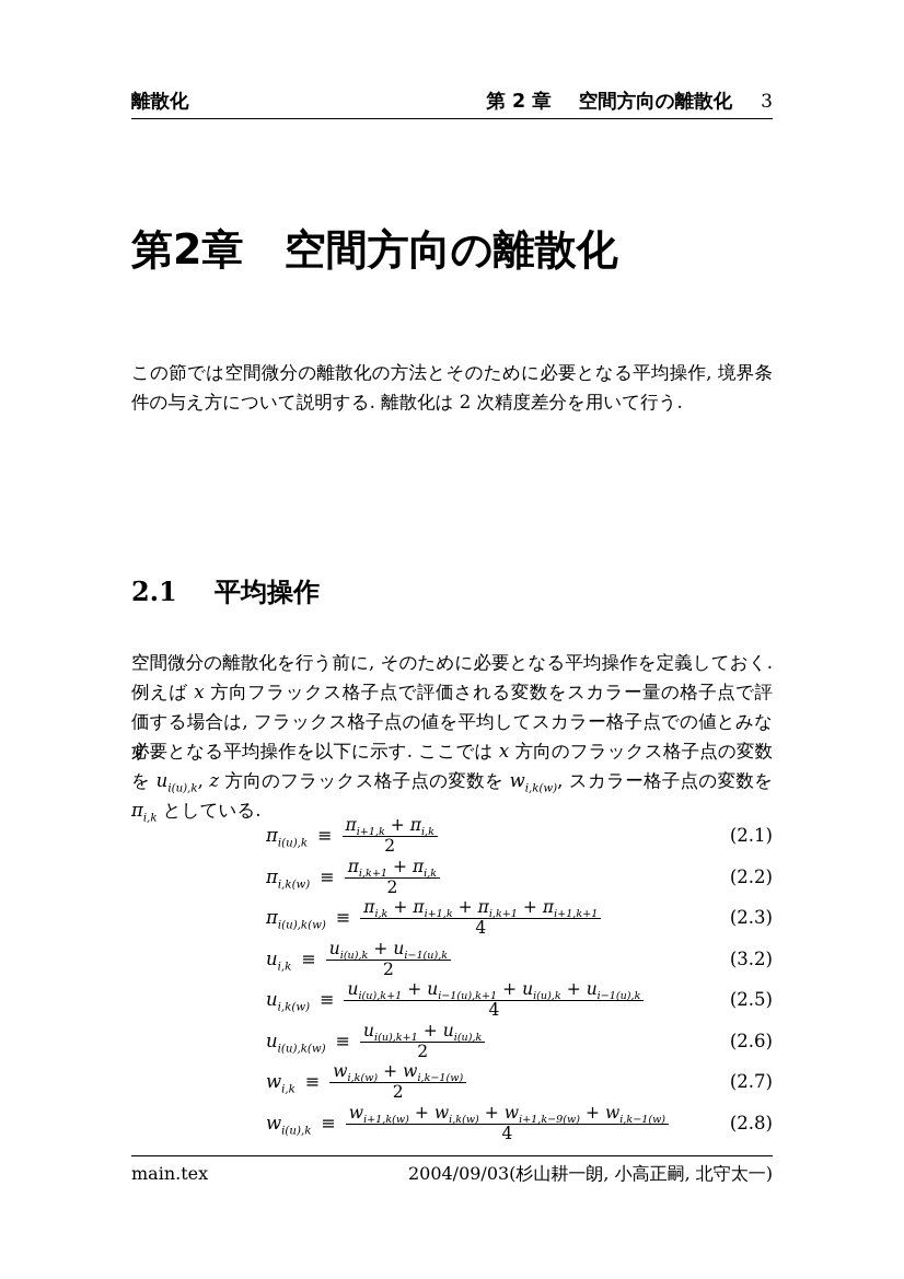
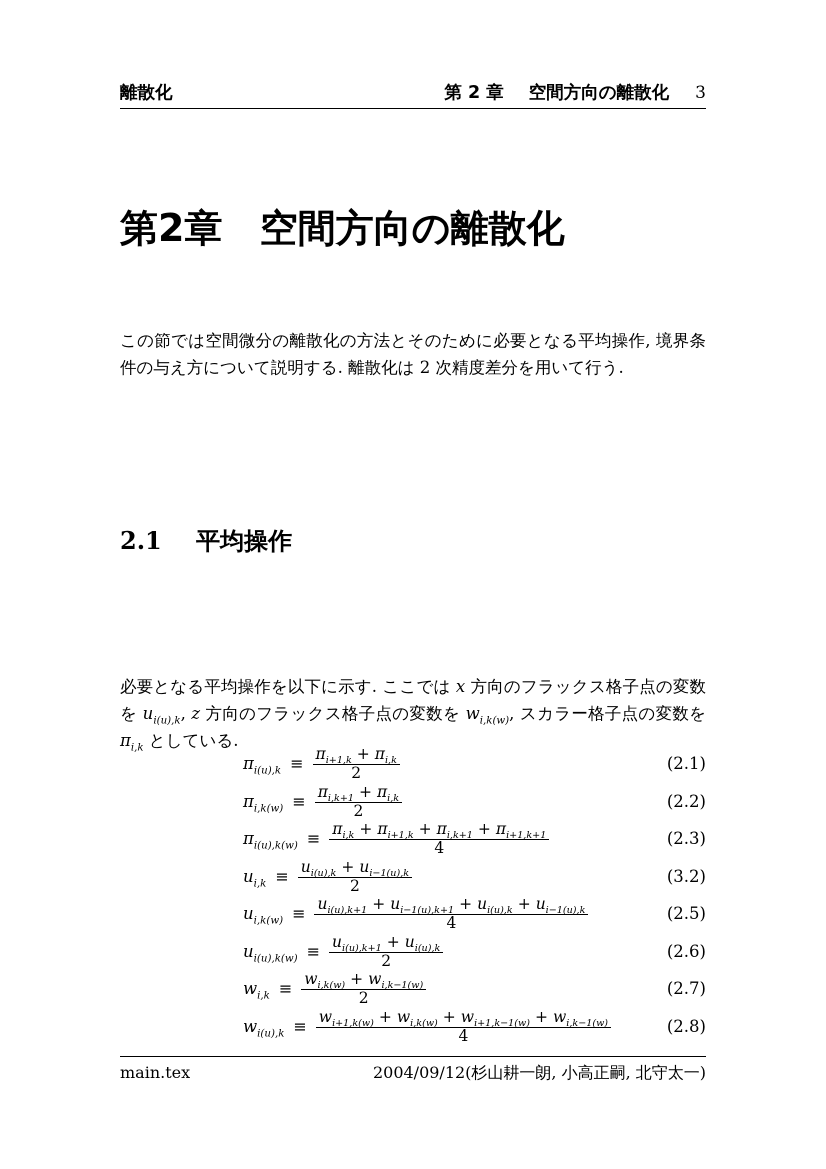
  離散化
  第 2 章
  空間方向の離散化
  3
  第2章 空間方向の離散化
  この節では空間微分の離散化の方法とそのために必要となる平均操作, 境界条件の与え方について説明する. 離散化は 2 次精度差分を用いて行う.
  2.1 平均操作
- 空間微分の離散化を行う前に, そのために必要となる平均操作を定義しておく. 例えば x 方向フラックス格子点で評価される変数をスカラー量の格子点で評価する場合は, フラックス格子点の値を平均してスカラー格子点での値とみなす.
  必要となる平均操作を以下に示す. ここでは x 方向のフラックス格子点の変数を ui(u),k, z 方向のフラックス格子点の変数を wi,k(w), スカラー格子点の変数を πi,k としている.
  πi(u),k
  ≡
  πi+1,k+ πi,k
  2
  (2.1)
  πi,k(w)
  ≡
  πi,k+1+ πi,k
  2
  (2.2)
  πi(u),k(w)
  ≡
  πi,k+ πi+1,k+ πi,k+1+ πi+1,k+1
  4
  (2.3)
  ui,k
  ≡
  ui(u),k+ ui−1(u),k
  2
  (3.2)
  ui,k(w)
  ≡
  ui(u),k+1+ ui−1(u),k+1+ ui(u),k+ ui−1(u),k
  4
  (2.5)
  ui(u),k(w)
  ≡
  ui(u),k+1+ ui(u),k
  2
  (2.6)
  wi,k
  ≡
  wi,k(w)+ wi,k−1(w)
  2
  (2.7)
  wi(u),k
  ≡
- wi+1,k(w)+ wi,k(w)+ wi+1,k−9(w)+ wi,k−1(w)
+ wi+1,k(w)+ wi,k(w)+ wi+1,k−1(w)+ wi,k−1(w)
  4
  (2.8)
  main.tex
- 2004/09/03(杉山耕一朗, 小高正嗣, 北守太一)
+ 2004/09/12(杉山耕一朗, 小高正嗣, 北守太一)
